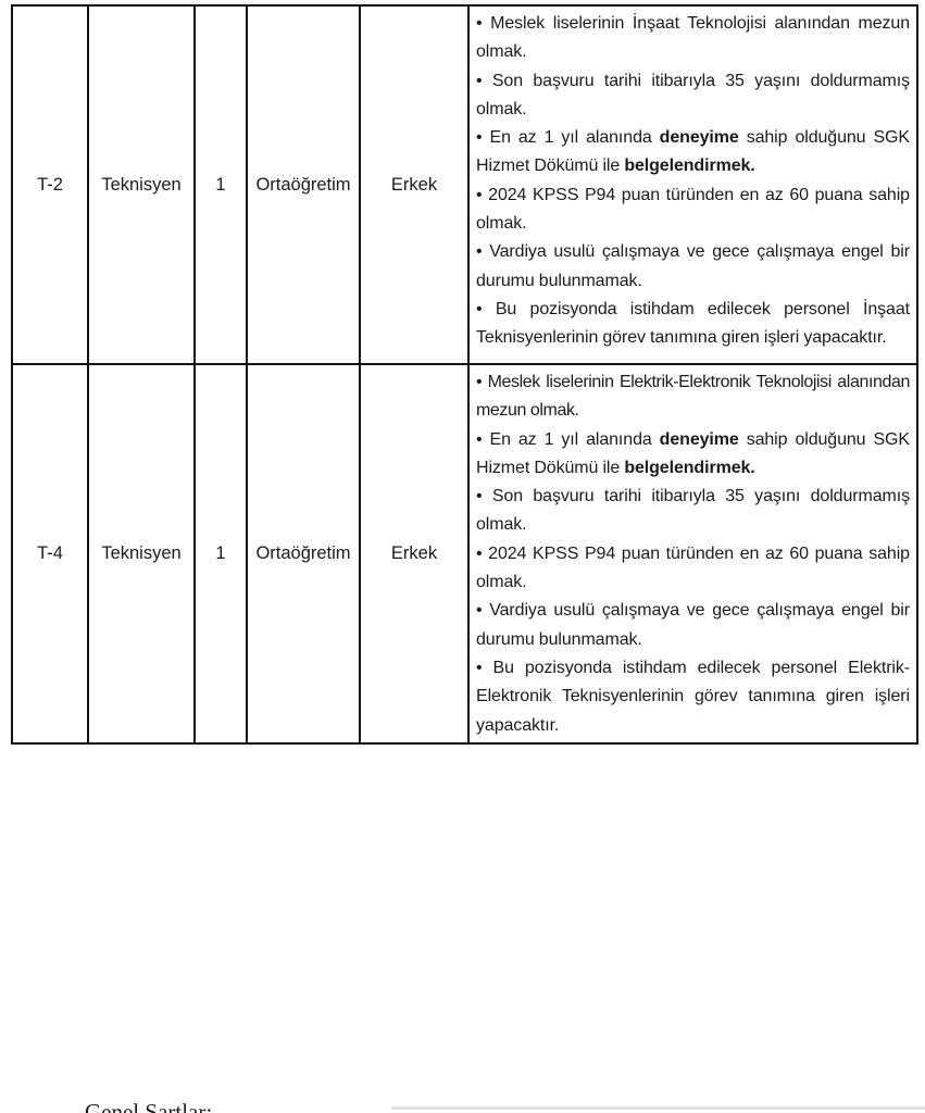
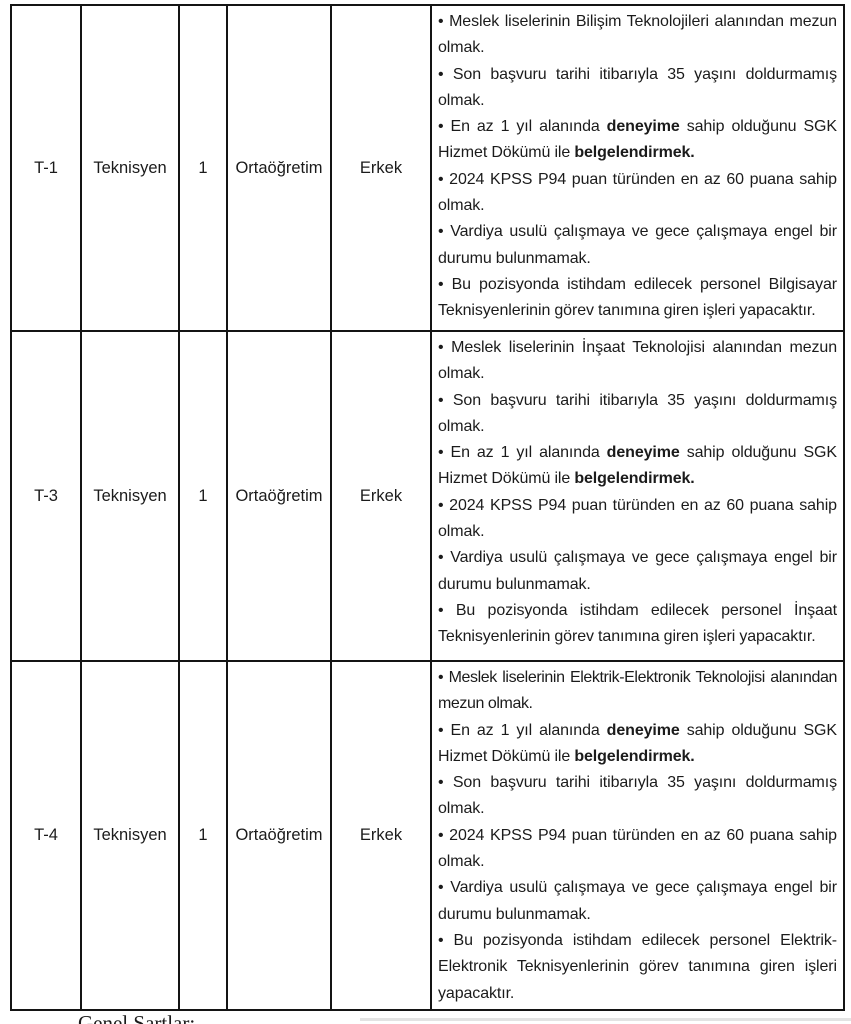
+ T-1	Teknisyen	1	Ortaöğretim	Erkek	• Meslek liselerinin Bilişim Teknolojileri alanından mezun olmak.• Son başvuru tarihi itibarıyla 35 yaşını doldurmamış olmak.• En az 1 yıl alanında deneyime sahip olduğunu SGK Hizmet Dökümü ile belgelendirmek.• 2024 KPSS P94 puan türünden en az 60 puana sahip olmak.• Vardiya usulü çalışmaya ve gece çalışmaya engel bir durumu bulunmamak.• Bu pozisyonda istihdam edilecek personel Bilgisayar Teknisyenlerinin görev tanımına giren işleri yapacaktır.
- T-2	Teknisyen	1	Ortaöğretim	Erkek	• Meslek liselerinin İnşaat Teknolojisi alanından mezun olmak.• Son başvuru tarihi itibarıyla 35 yaşını doldurmamış olmak.• En az 1 yıl alanında deneyime sahip olduğunu SGK Hizmet Dökümü ile belgelendirmek.• 2024 KPSS P94 puan türünden en az 60 puana sahip olmak.• Vardiya usulü çalışmaya ve gece çalışmaya engel bir durumu bulunmamak.• Bu pozisyonda istihdam edilecek personel İnşaat Teknisyenlerinin görev tanımına giren işleri yapacaktır.
+ T-3	Teknisyen	1	Ortaöğretim	Erkek	• Meslek liselerinin İnşaat Teknolojisi alanından mezun olmak.• Son başvuru tarihi itibarıyla 35 yaşını doldurmamış olmak.• En az 1 yıl alanında deneyime sahip olduğunu SGK Hizmet Dökümü ile belgelendirmek.• 2024 KPSS P94 puan türünden en az 60 puana sahip olmak.• Vardiya usulü çalışmaya ve gece çalışmaya engel bir durumu bulunmamak.• Bu pozisyonda istihdam edilecek personel İnşaat Teknisyenlerinin görev tanımına giren işleri yapacaktır.
  T-4	Teknisyen	1	Ortaöğretim	Erkek	• Meslek liselerinin Elektrik-Elektronik Teknolojisi alanından mezun olmak.• En az 1 yıl alanında deneyime sahip olduğunu SGK Hizmet Dökümü ile belgelendirmek.• Son başvuru tarihi itibarıyla 35 yaşını doldurmamış olmak.• 2024 KPSS P94 puan türünden en az 60 puana sahip olmak.• Vardiya usulü çalışmaya ve gece çalışmaya engel bir durumu bulunmamak.• Bu pozisyonda istihdam edilecek personel Elektrik-Elektronik Teknisyenlerinin görev tanımına giren işleri yapacaktır.
  Genel Şartlar:
